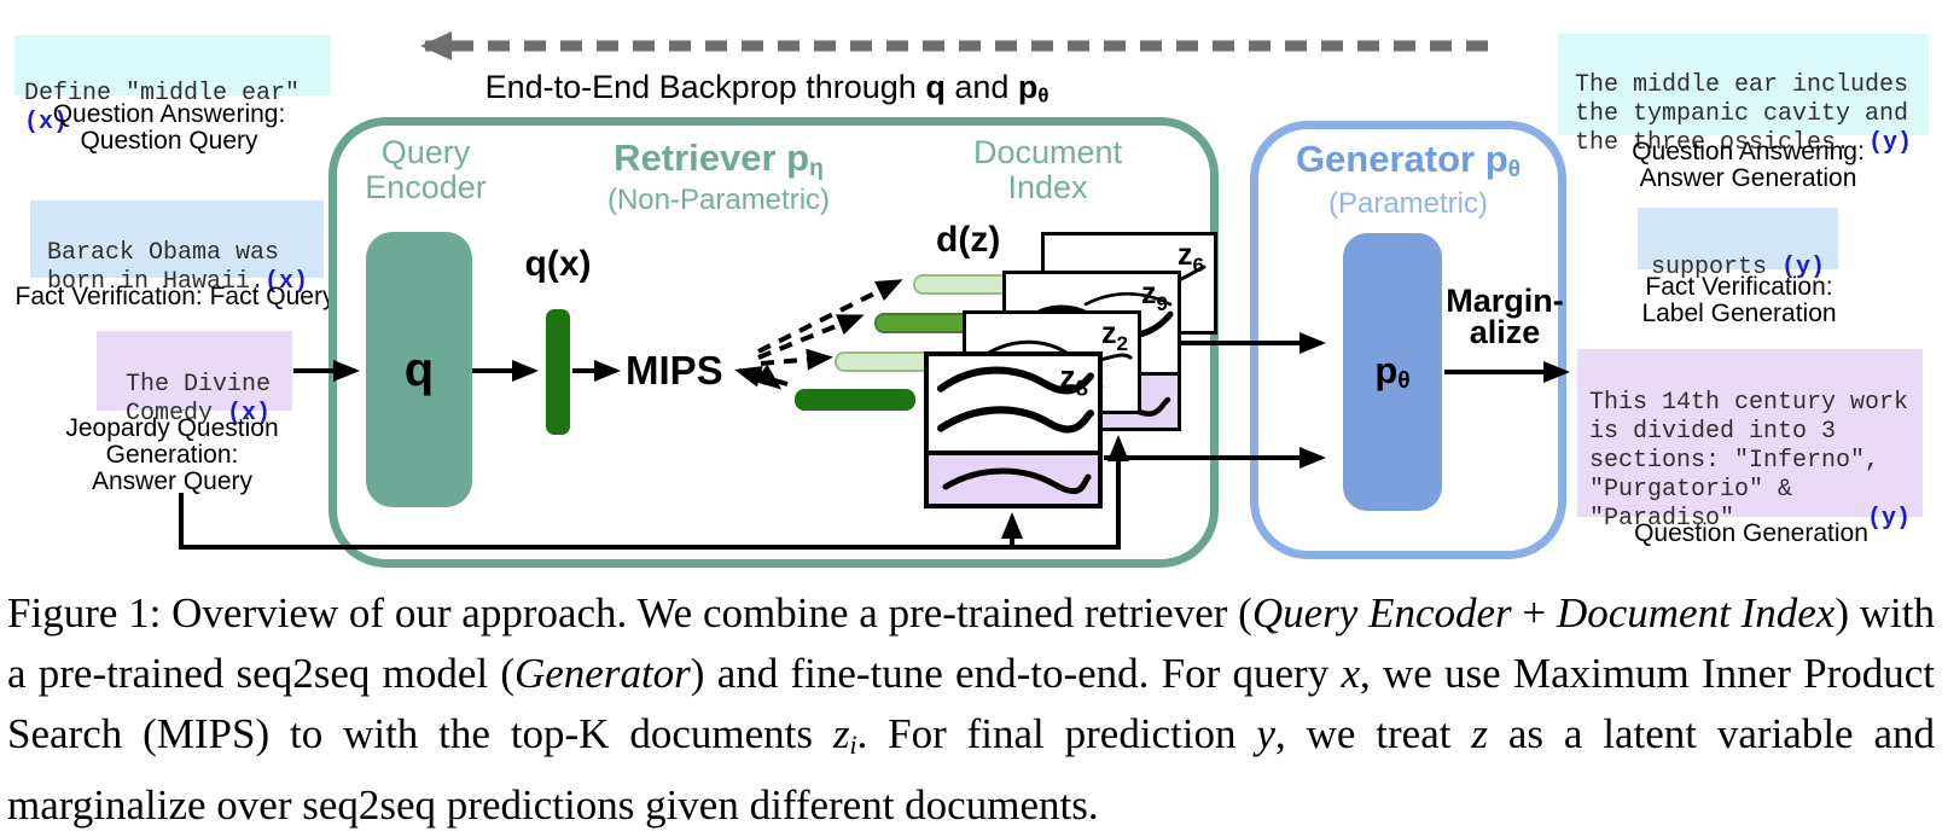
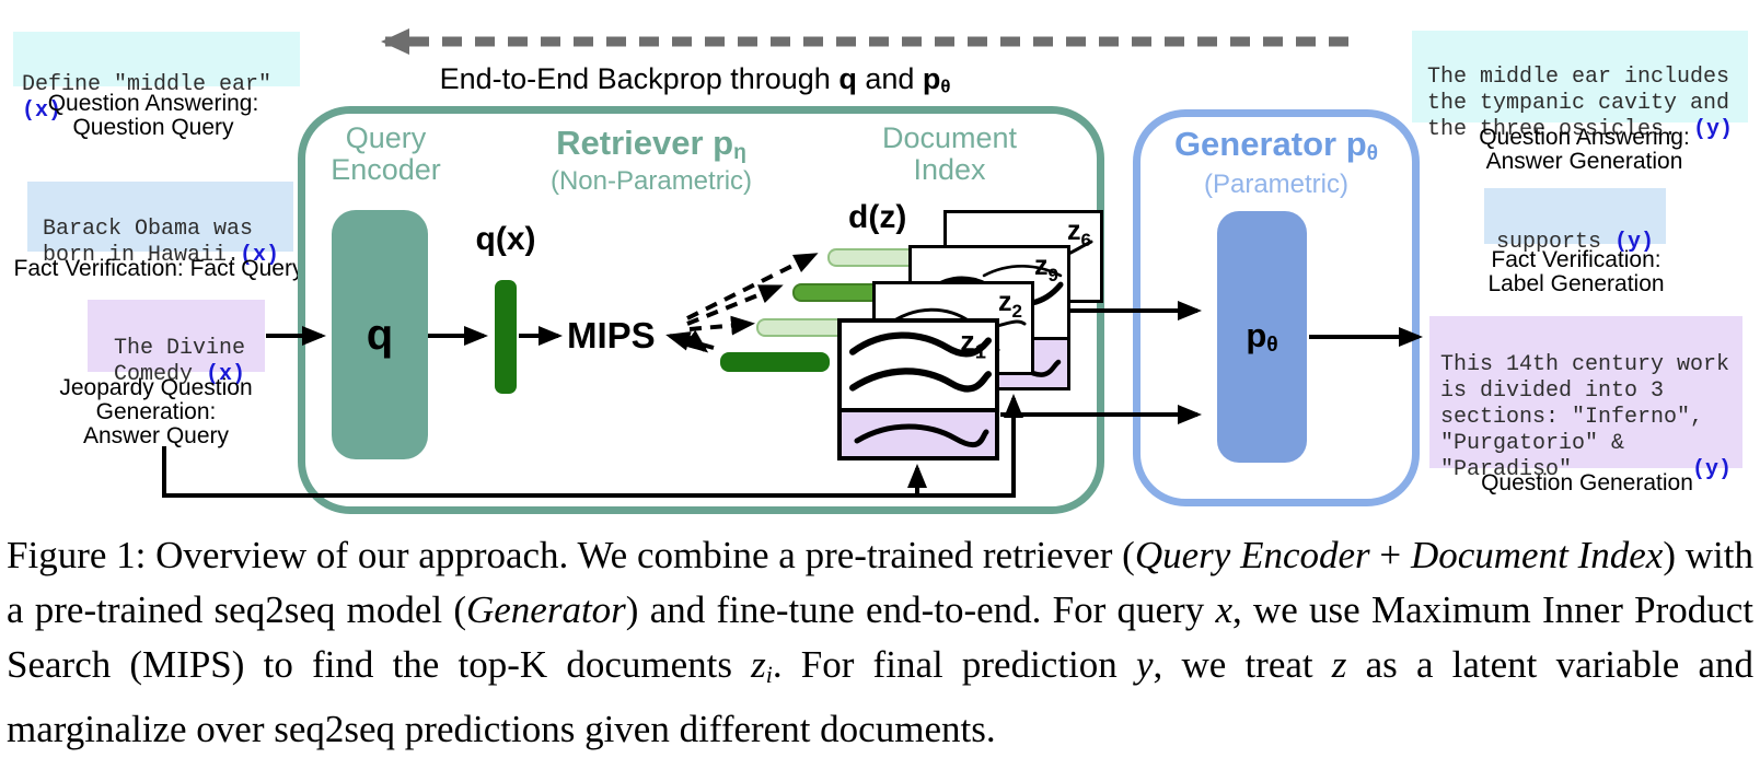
  End-to-End Backprop through q and pθ
  Define "middle ear"(x)
  Question Answering:
  Question Query
  Barack Obama was
  born in Hawaii.(x)
  Fact Verification: Fact Query
  The Divine
  Comedy (x)
  Jeopardy Question
  Generation:
  Answer Query
  Query
  Encoder
  Retriever pη
  (Non-Parametric)
  Document
  Index
  q
  q(x)
  MIPS
  d(z)
  z6
  z9
  z2
- z8
+ z1
  Generator pθ
  (Parametric)
  pθ
- Margin-
- alize
  The middle ear includes
  the tympanic cavity and
  the three ossicles.
  (y)
  Question Answering:
  Answer Generation
  supports (y)
  Fact Verification:
  Label Generation
  This 14th century work
  is divided into 3
  sections: "Inferno",
  "Purgatorio" &
  "Paradiso"
  (y)
  Question Generation
- Figure 1: Overview of our approach. We combine a pre-trained retriever (Query Encoder + Document Index) with a pre-trained seq2seq model (Generator) and fine-tune end-to-end. For query x, we use Maximum Inner Product Search (MIPS) to with the top-K documents zi. For final prediction y, we treat z as a latent variable and marginalize over seq2seq predictions given different documents.
+ Figure 1: Overview of our approach. We combine a pre-trained retriever (Query Encoder + Document Index) with a pre-trained seq2seq model (Generator) and fine-tune end-to-end. For query x, we use Maximum Inner Product Search (MIPS) to find the top-K documents zi. For final prediction y, we treat z as a latent variable and marginalize over seq2seq predictions given different documents.
